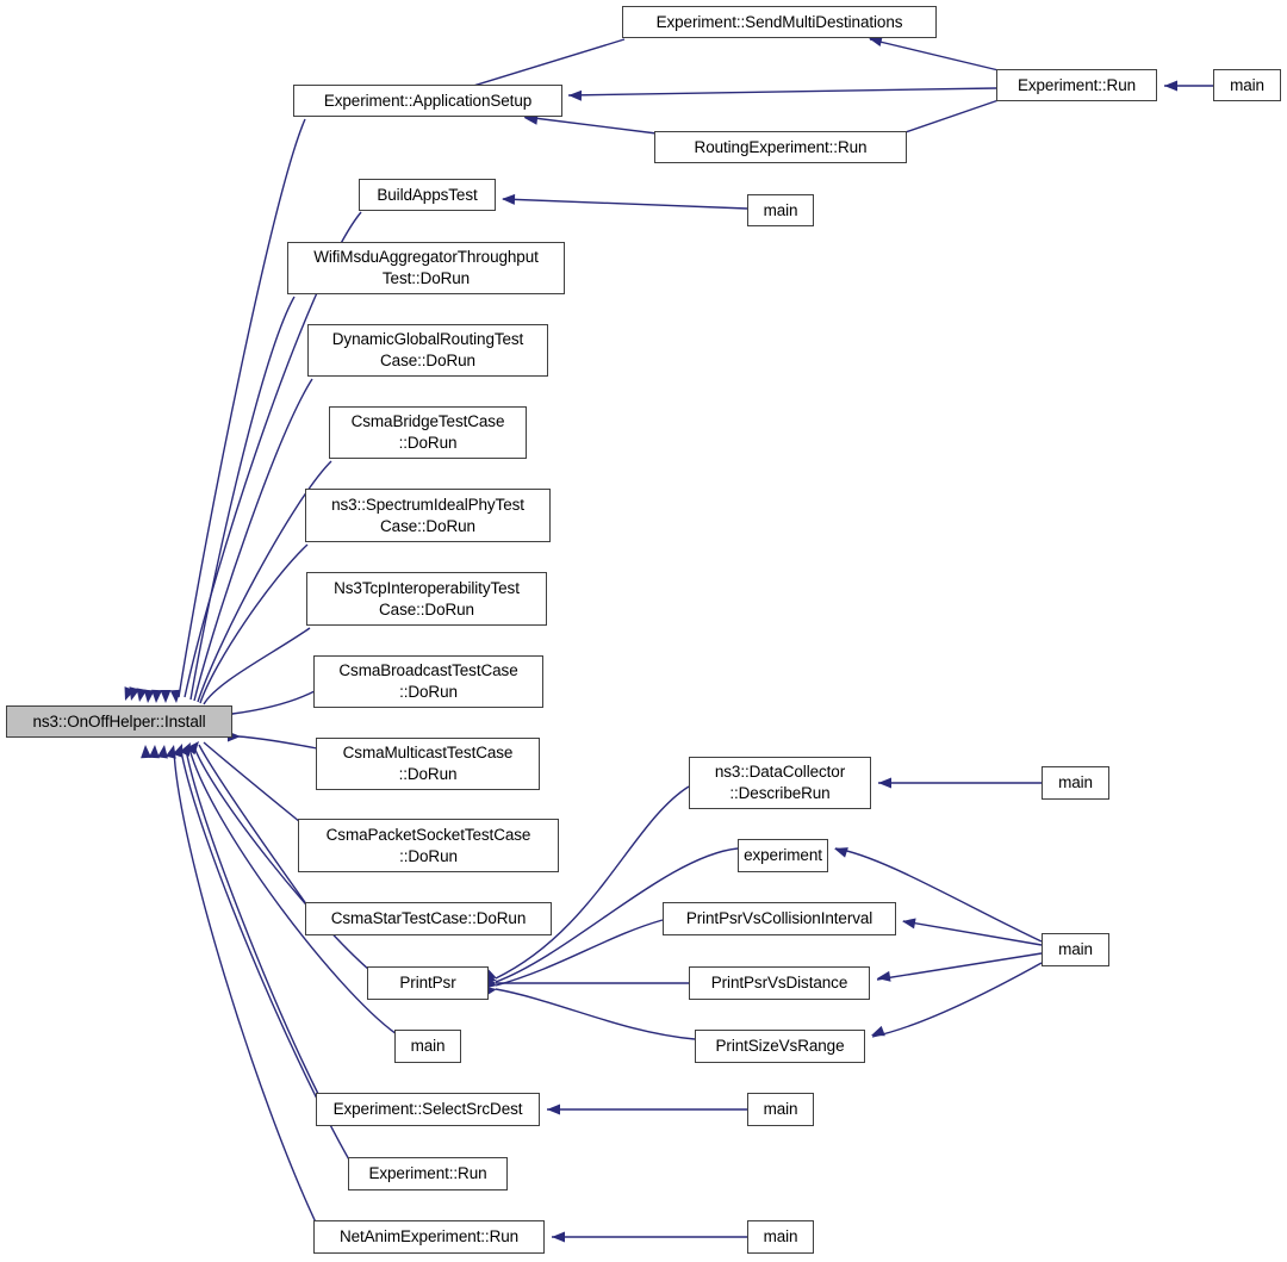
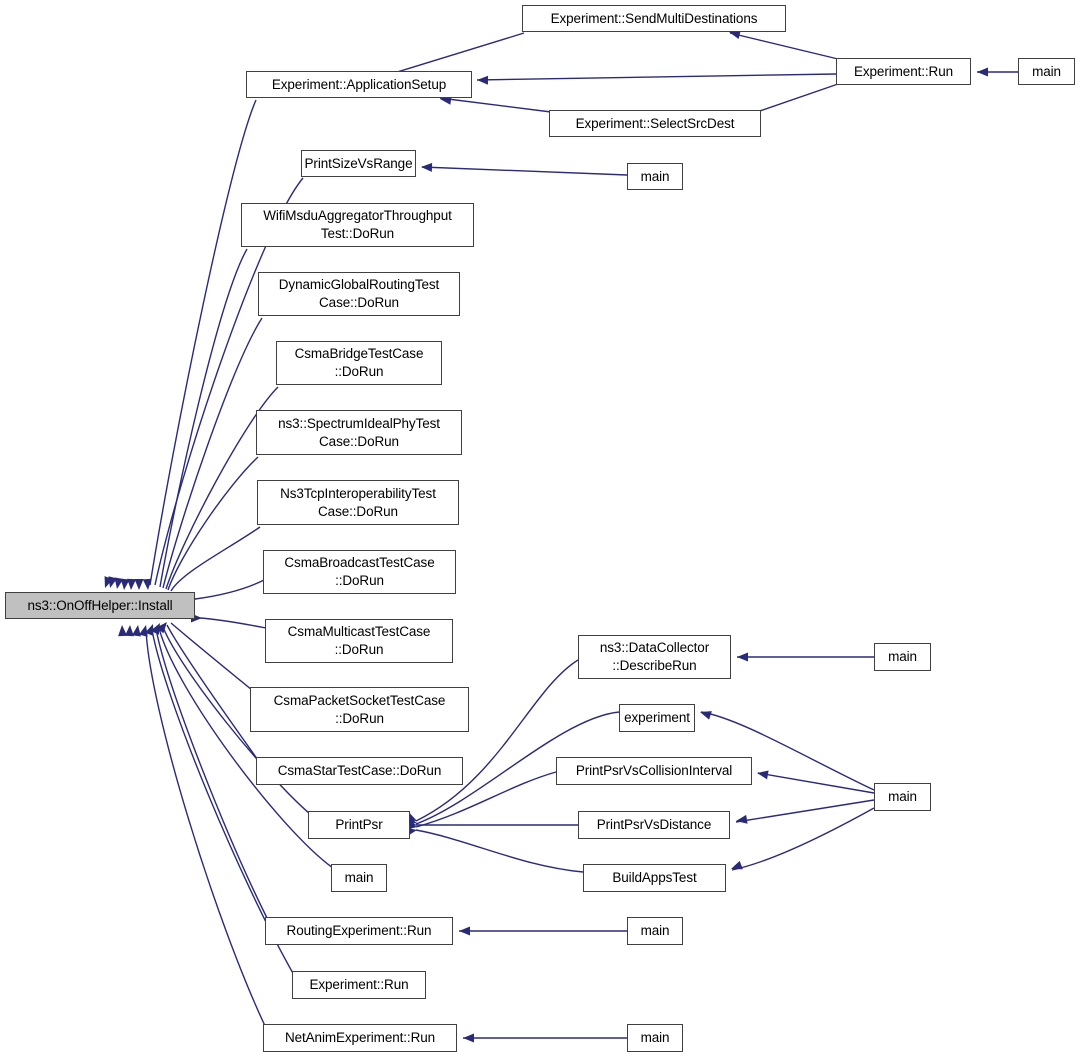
  ns3::OnOffHelper::Install
  Experiment::ApplicationSetup
  Experiment::SendMultiDestinations
- RoutingExperiment::Run
+ Experiment::SelectSrcDest
  Experiment::Run
  main
- BuildAppsTest
+ PrintSizeVsRange
  main
  WifiMsduAggregatorThroughput
  Test::DoRun
  DynamicGlobalRoutingTest
  Case::DoRun
  CsmaBridgeTestCase
  ::DoRun
  ns3::SpectrumIdealPhyTest
  Case::DoRun
  Ns3TcpInteroperabilityTest
  Case::DoRun
  CsmaBroadcastTestCase
  ::DoRun
  CsmaMulticastTestCase
  ::DoRun
  CsmaPacketSocketTestCase
  ::DoRun
  CsmaStarTestCase::DoRun
  PrintPsr
  main
- Experiment::SelectSrcDest
+ RoutingExperiment::Run
  Experiment::Run
  NetAnimExperiment::Run
  ns3::DataCollector
  ::DescribeRun
  main
  experiment
  PrintPsrVsCollisionInterval
  PrintPsrVsDistance
- PrintSizeVsRange
+ BuildAppsTest
  main
  main
  main
